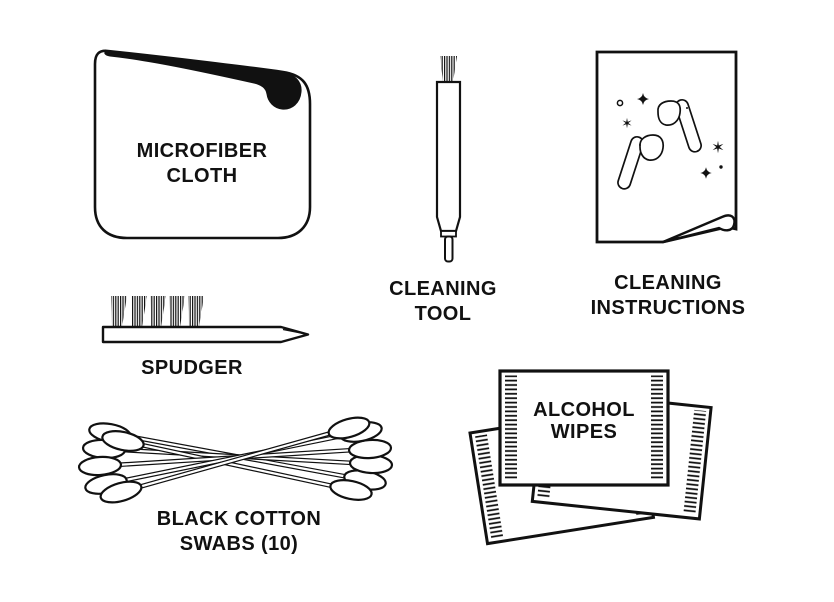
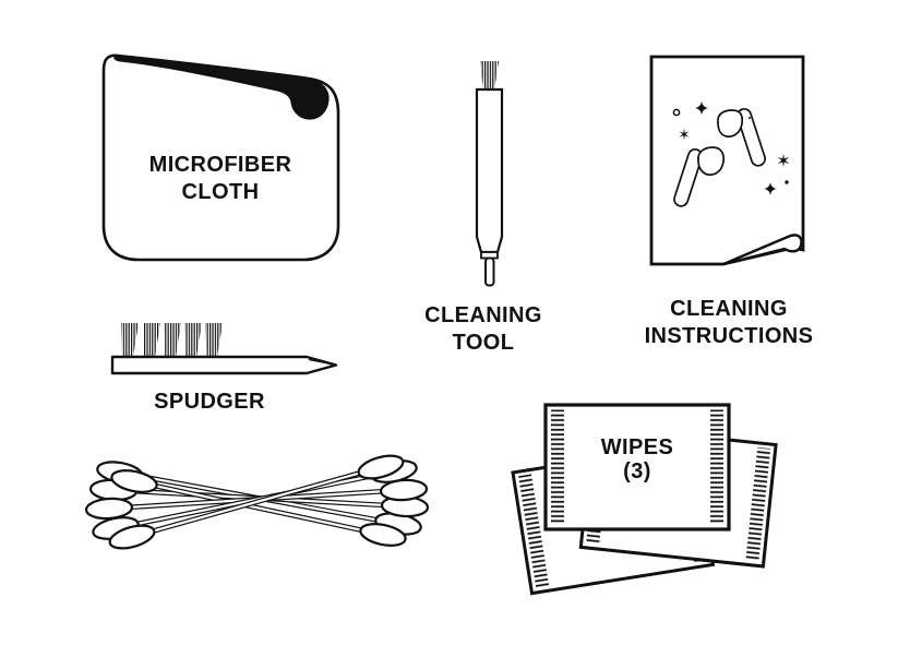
  MICROFIBER
  CLOTH
  CLEANING
  TOOL
  CLEANING
  INSTRUCTIONS
  SPUDGER
- BLACK COTTON
- SWABS (10)
- ALCOHOL
  WIPES
+ (3)
